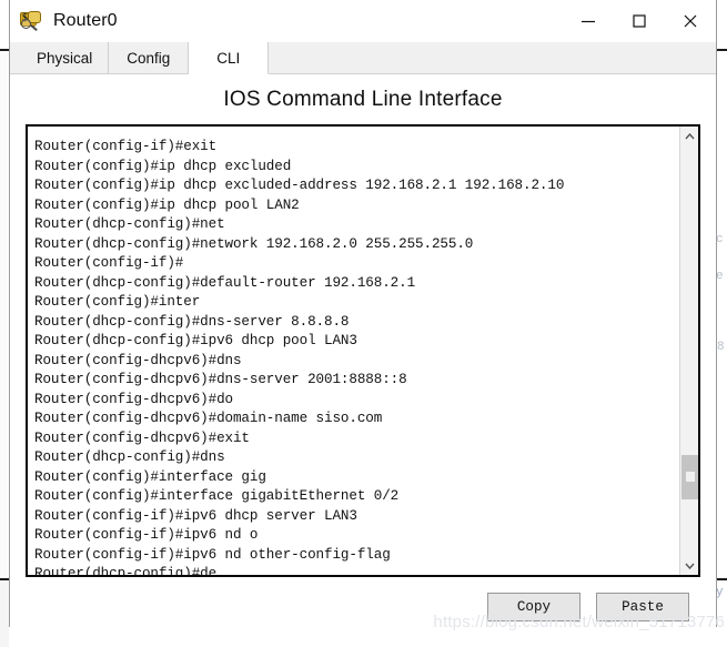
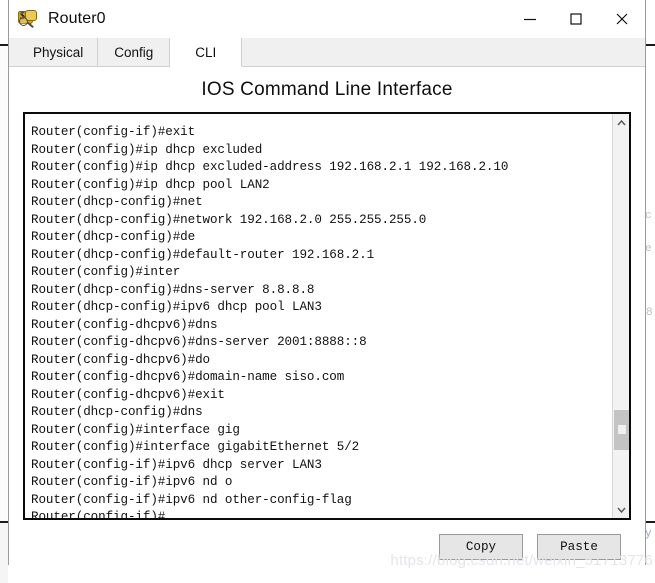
  c
  e
  8
  y
  $
  Router0
  Physical
  Config
  CLI
  IOS Command Line Interface
  Router(config-if)#exit
  Router(config)#ip dhcp excluded
  Router(config)#ip dhcp excluded-address 192.168.2.1 192.168.2.10
  Router(config)#ip dhcp pool LAN2
  Router(dhcp-config)#net
  Router(dhcp-config)#network 192.168.2.0 255.255.255.0
- Router(config-if)#
+ Router(dhcp-config)#de
  Router(dhcp-config)#default-router 192.168.2.1
  Router(config)#inter
  Router(dhcp-config)#dns-server 8.8.8.8
  Router(dhcp-config)#ipv6 dhcp pool LAN3
  Router(config-dhcpv6)#dns
  Router(config-dhcpv6)#dns-server 2001:8888::8
  Router(config-dhcpv6)#do
  Router(config-dhcpv6)#domain-name siso.com
  Router(config-dhcpv6)#exit
  Router(dhcp-config)#dns
  Router(config)#interface gig
- Router(config)#interface gigabitEthernet 0/2
+ Router(config)#interface gigabitEthernet 5/2
  Router(config-if)#ipv6 dhcp server LAN3
  Router(config-if)#ipv6 nd o
  Router(config-if)#ipv6 nd other-config-flag
- Router(dhcp-config)#de
+ Router(config-if)#
  Copy
  Paste
  https://blog.csdn.net/weixin_51713776
